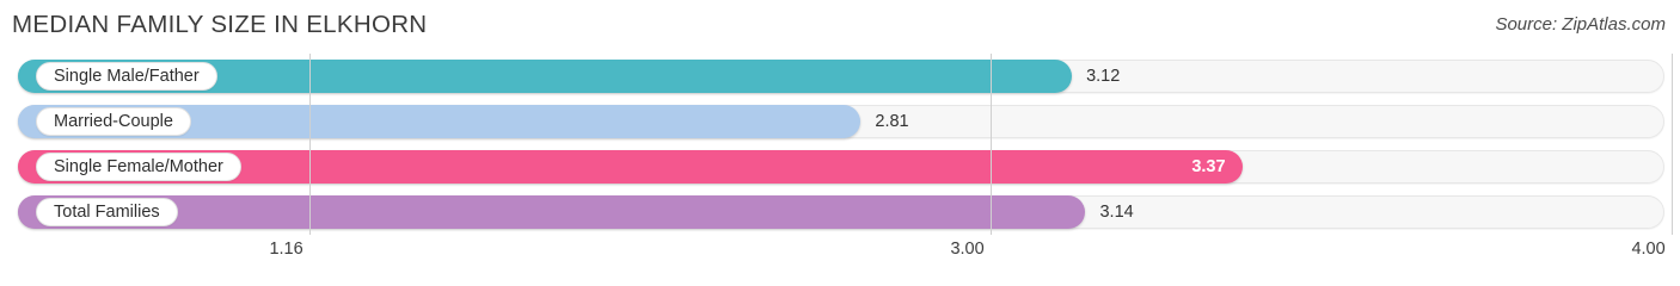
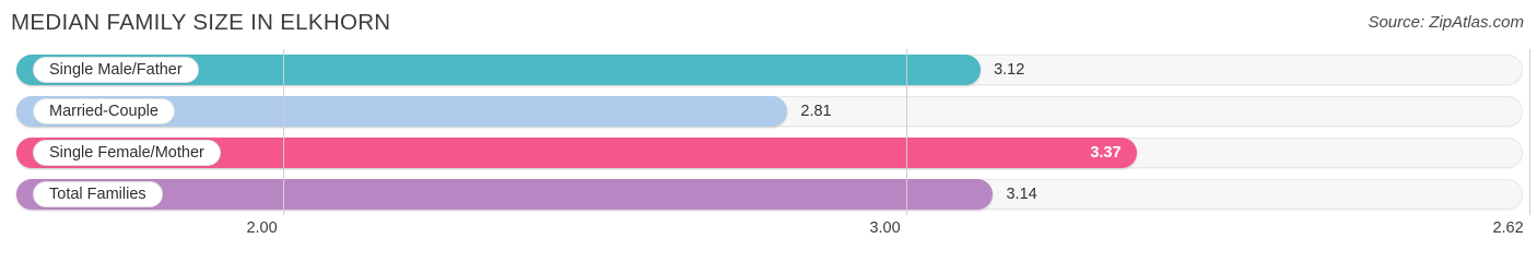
  MEDIAN FAMILY SIZE IN ELKHORN
  Source: ZipAtlas.com
  Single Male/Father
  3.12
  Married-Couple
  2.81
  Single Female/Mother
  3.37
  Total Families
  3.14
- 1.16
+ 2.00
  3.00
- 4.00
+ 2.62
